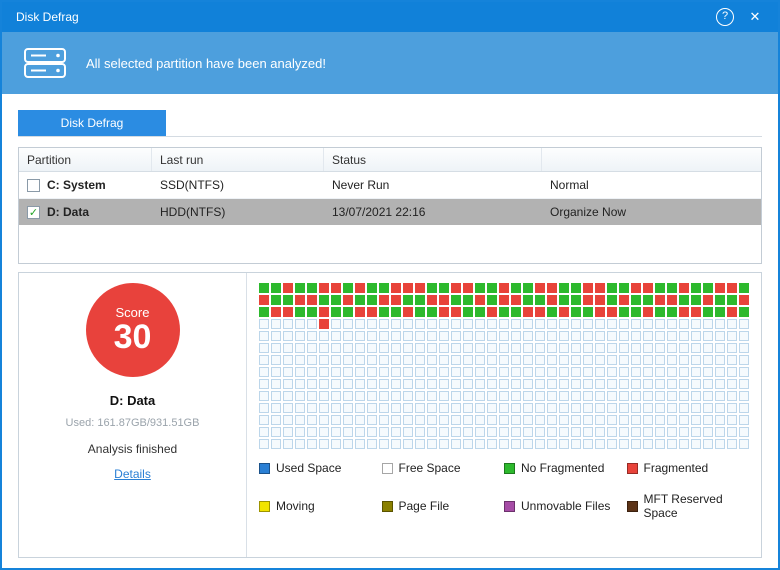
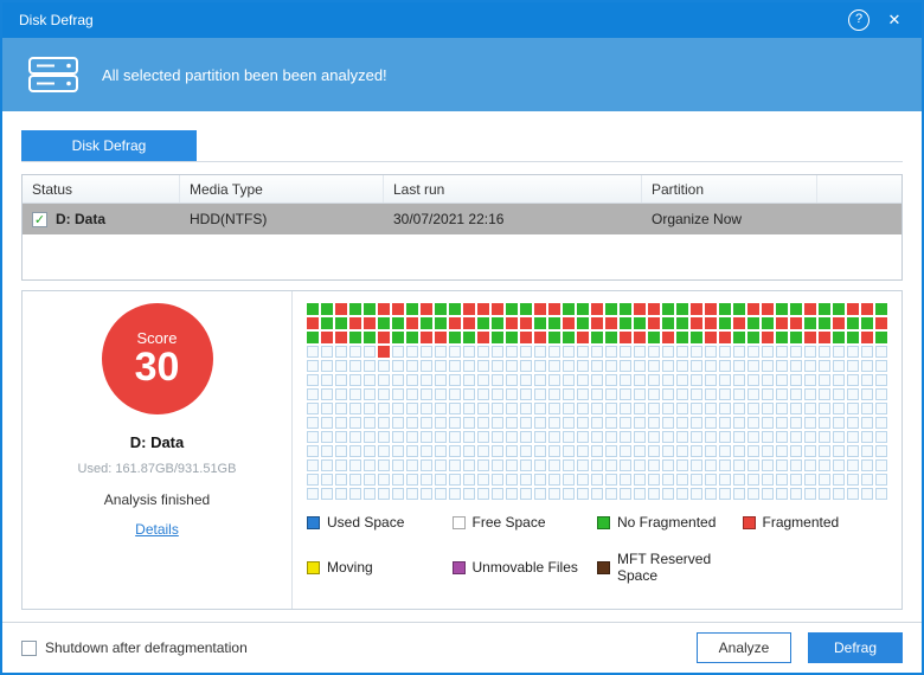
  Disk Defrag
  ?
  ✕
- All selected partition have been analyzed!
+ All selected partition been been analyzed!
  Disk Defrag
- Partition
+ Status
+ Media Type
  Last run
- Status
+ Partition
- C: System
- SSD(NTFS)
- Never Run
- Normal
  ✓
  D: Data
  HDD(NTFS)
- 13/07/2021 22:16
+ 30/07/2021 22:16
  Organize Now
  Score
  30
  D: Data
  Used: 161.87GB/931.51GB
  Analysis finished
  Details
  Used Space
  Free Space
  No Fragmented
  Fragmented
  Moving
- Page File
  Unmovable Files
  MFT Reserved Space
+ Shutdown after defragmentation
+ Analyze
+ Defrag
